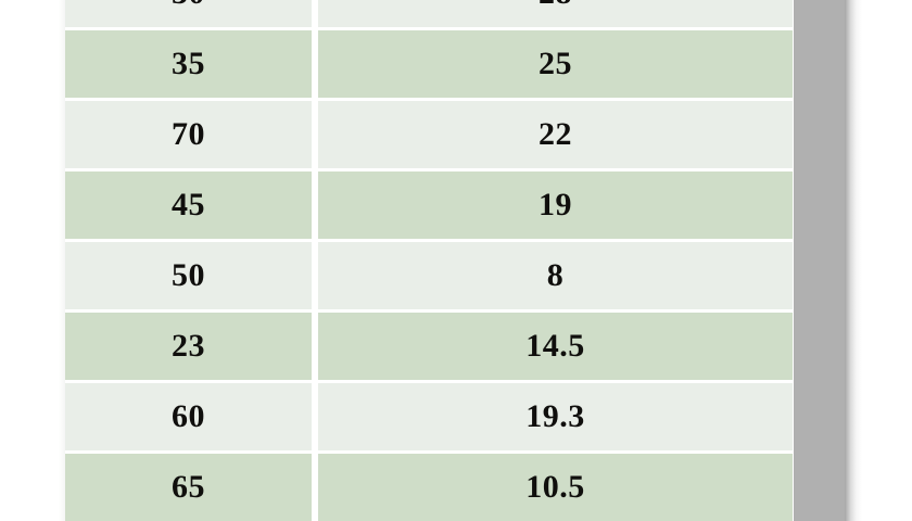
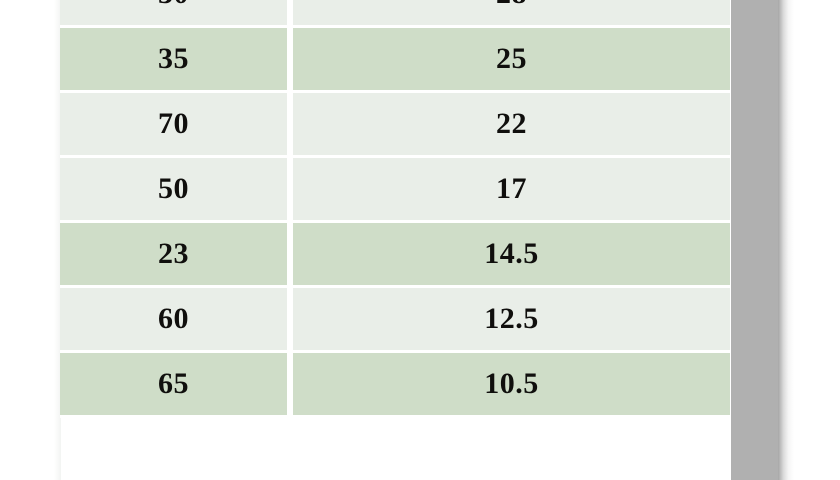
  35	25
  70	22
- 45	19
- 50	8
+ 50	17
  23	14.5
- 60	19.3
+ 60	12.5
  65	10.5
